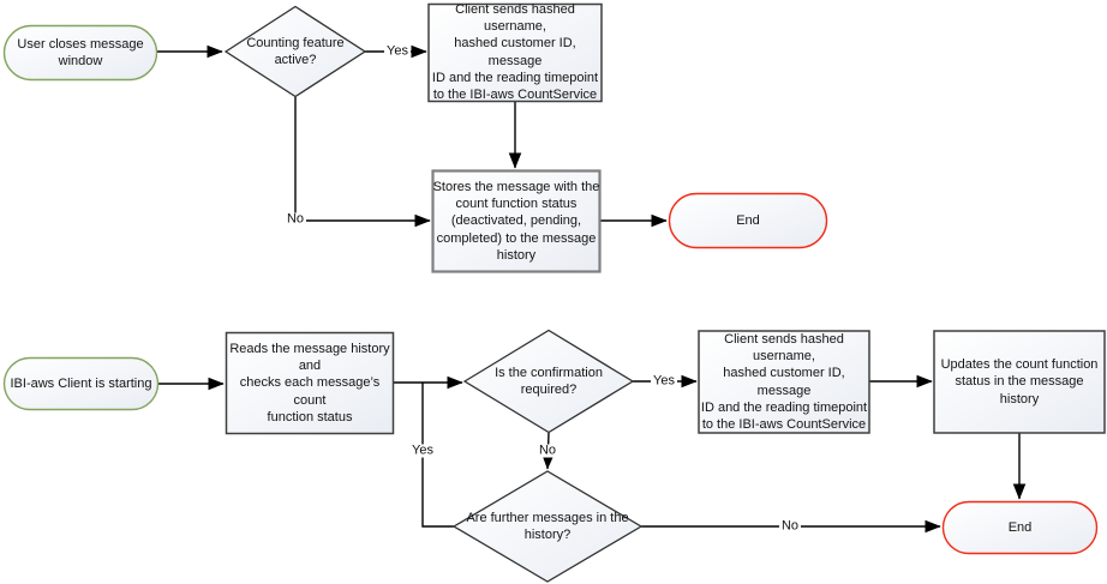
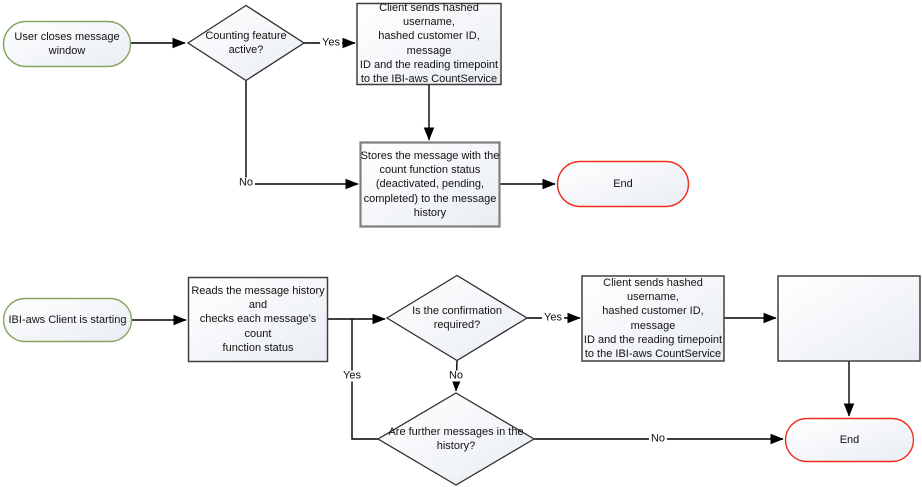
  User closes message
  window
  Counting feature
  active?
  Client sends hashed username,
  hashed customer ID, message
  ID and the reading timepoint
  to the IBI-aws CountService
  Stores the message with the
  count function status
  (deactivated, pending,
  completed) to the message
  history
  End
  IBI-aws Client is starting
  Reads the message history and
  checks each message’s count
  function status
  Is the confirmation
  required?
  Client sends hashed username,
  hashed customer ID, message
  ID and the reading timepoint
  to the IBI-aws CountService
- Updates the count function
- status in the message history
  Are further messages in the
  history?
  End
  Yes
  No
  Yes
  No
  Yes
  No
